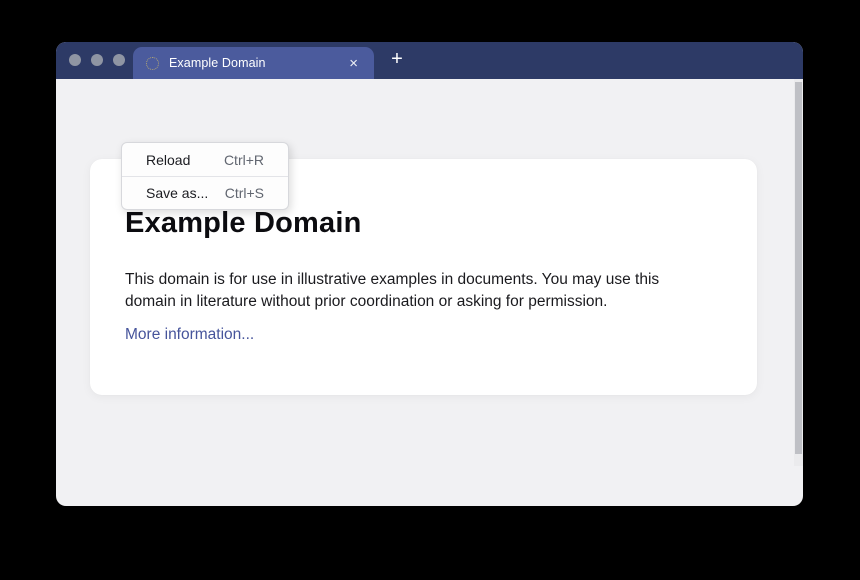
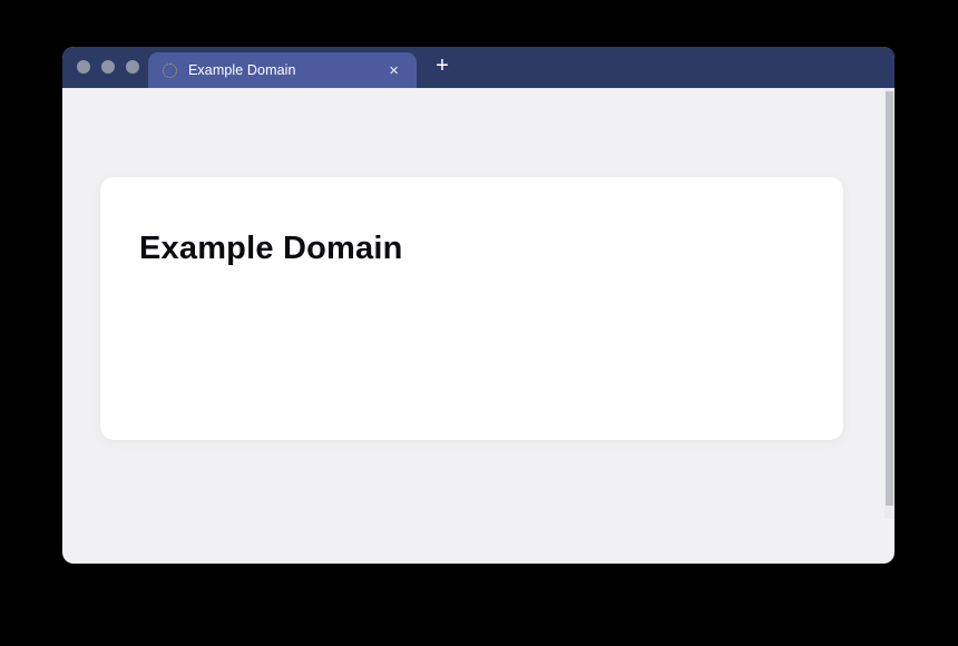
  Example Domain
  ×
  +
  Example Domain
- This domain is for use in illustrative examples in documents. You may use this domain in literature without prior coordination or asking for permission.
- More information...
- Reload
- Ctrl+R
- Save as...
- Ctrl+S
